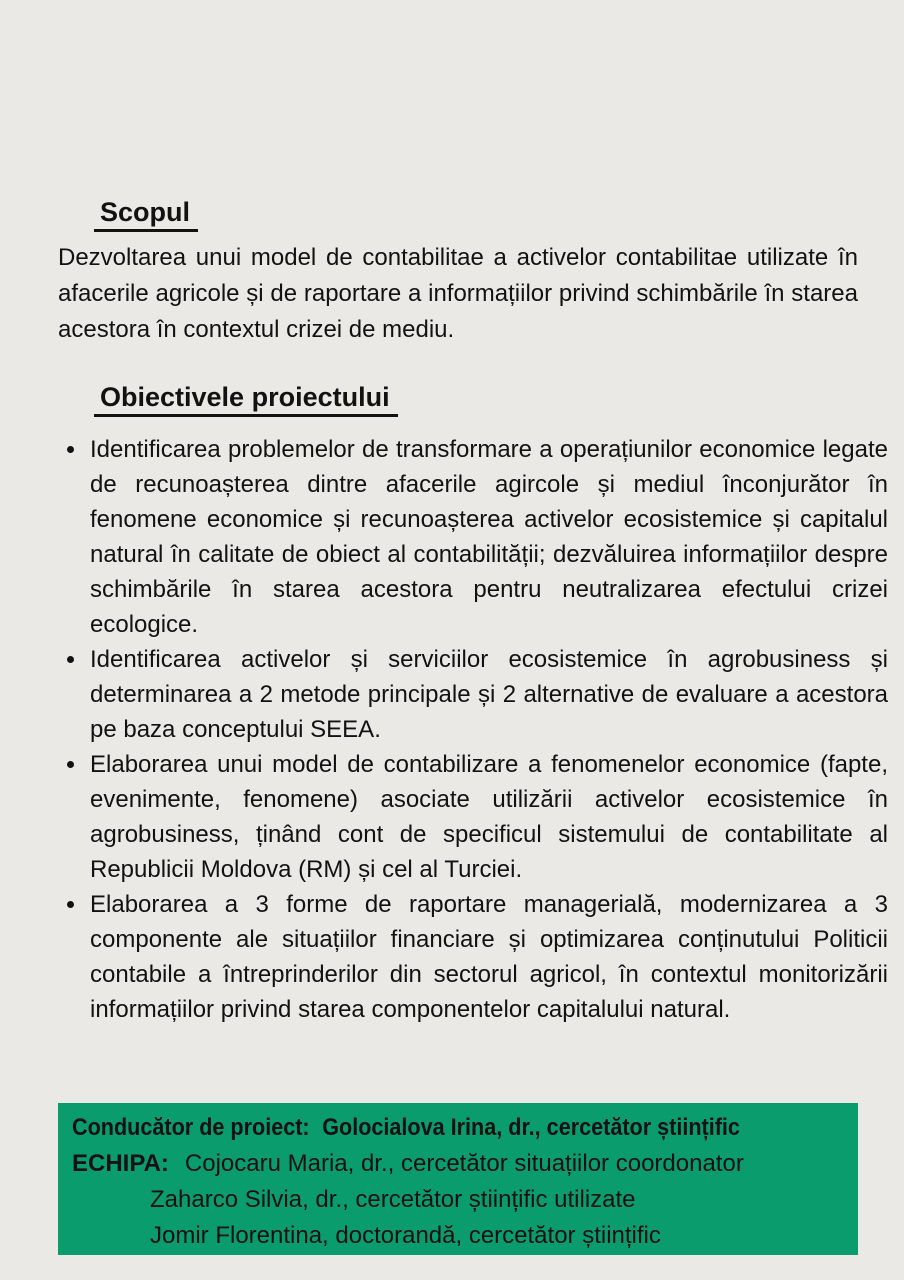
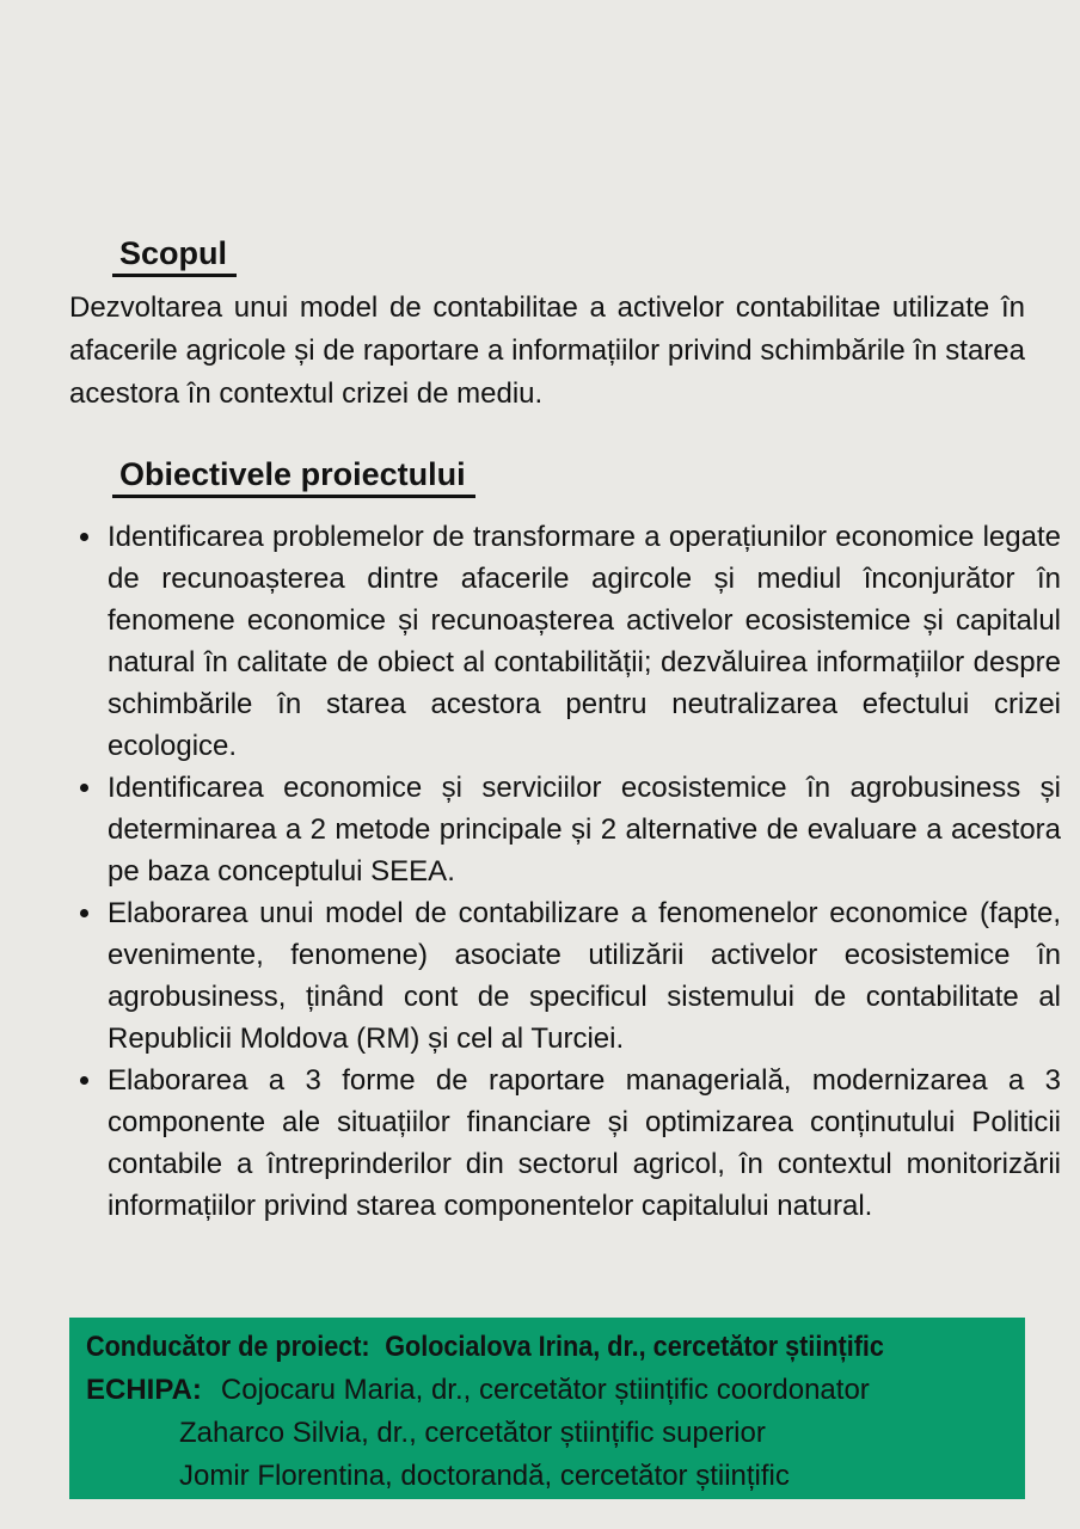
  Scopul
  Dezvoltarea unui model de contabilitae a activelor contabilitae utilizate în afacerile agricole și de raportare a informațiilor privind schimbările în starea acestora în contextul crizei de mediu.
  Obiectivele proiectului
  Identificarea problemelor de transformare a operațiunilor economice legate de recunoașterea dintre afacerile agircole și mediul înconjurător în fenomene economice și recunoașterea activelor ecosistemice și capitalul natural în calitate de obiect al contabilității; dezvăluirea informațiilor despre schimbările în starea acestora pentru neutralizarea efectului crizei ecologice.
- Identificarea activelor și serviciilor ecosistemice în agrobusiness și determinarea a 2 metode principale și 2 alternative de evaluare a acestora pe baza conceptului SEEA.
+ Identificarea economice și serviciilor ecosistemice în agrobusiness și determinarea a 2 metode principale și 2 alternative de evaluare a acestora pe baza conceptului SEEA.
  Elaborarea unui model de contabilizare a fenomenelor economice (fapte, evenimente, fenomene) asociate utilizării activelor ecosistemice în agrobusiness, ținând cont de specificul sistemului de contabilitate al Republicii Moldova (RM) și cel al Turciei.
  Elaborarea a 3 forme de raportare managerială, modernizarea a 3 componente ale situațiilor financiare și optimizarea conținutului Politicii contabile a întreprinderilor din sectorul agricol, în contextul monitorizării informațiilor privind starea componentelor capitalului natural.
  Conducător de proiect: Golocialova Irina, dr., cercetător științific
- ECHIPA: Cojocaru Maria, dr., cercetător situațiilor coordonator
+ ECHIPA: Cojocaru Maria, dr., cercetător științific coordonator
- Zaharco Silvia, dr., cercetător științific utilizate
+ Zaharco Silvia, dr., cercetător științific superior
  Jomir Florentina, doctorandă, cercetător științific
